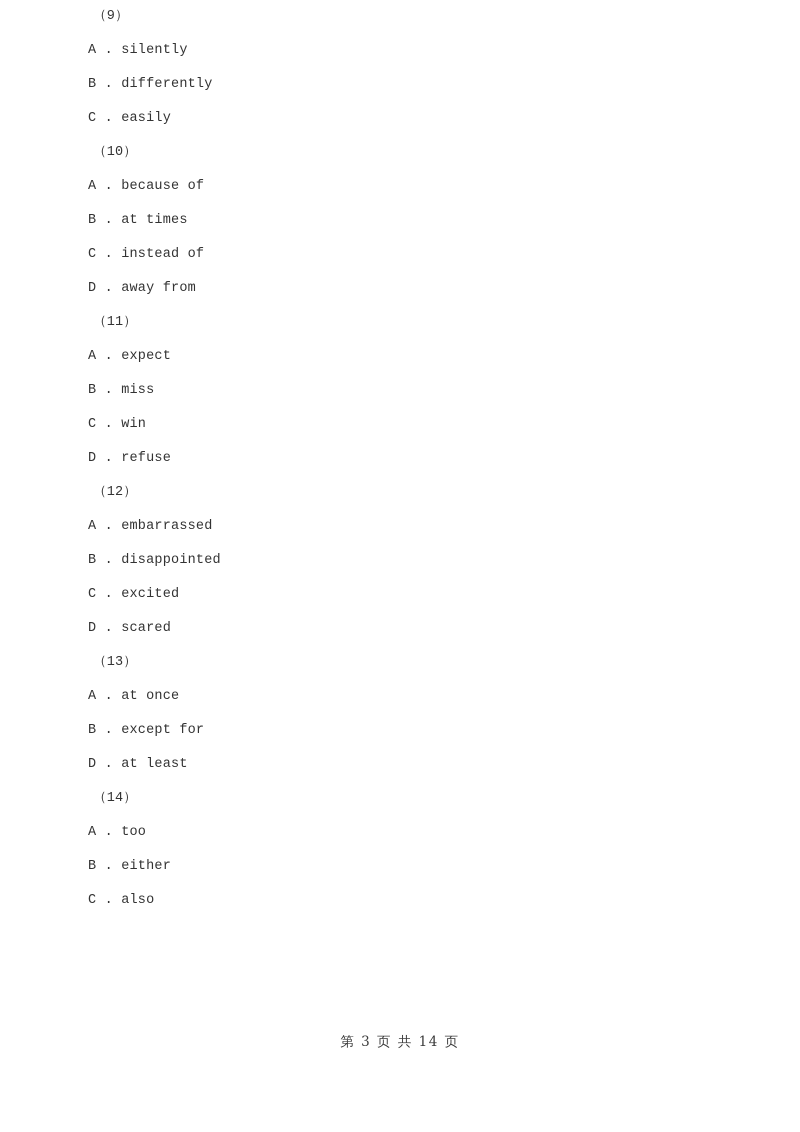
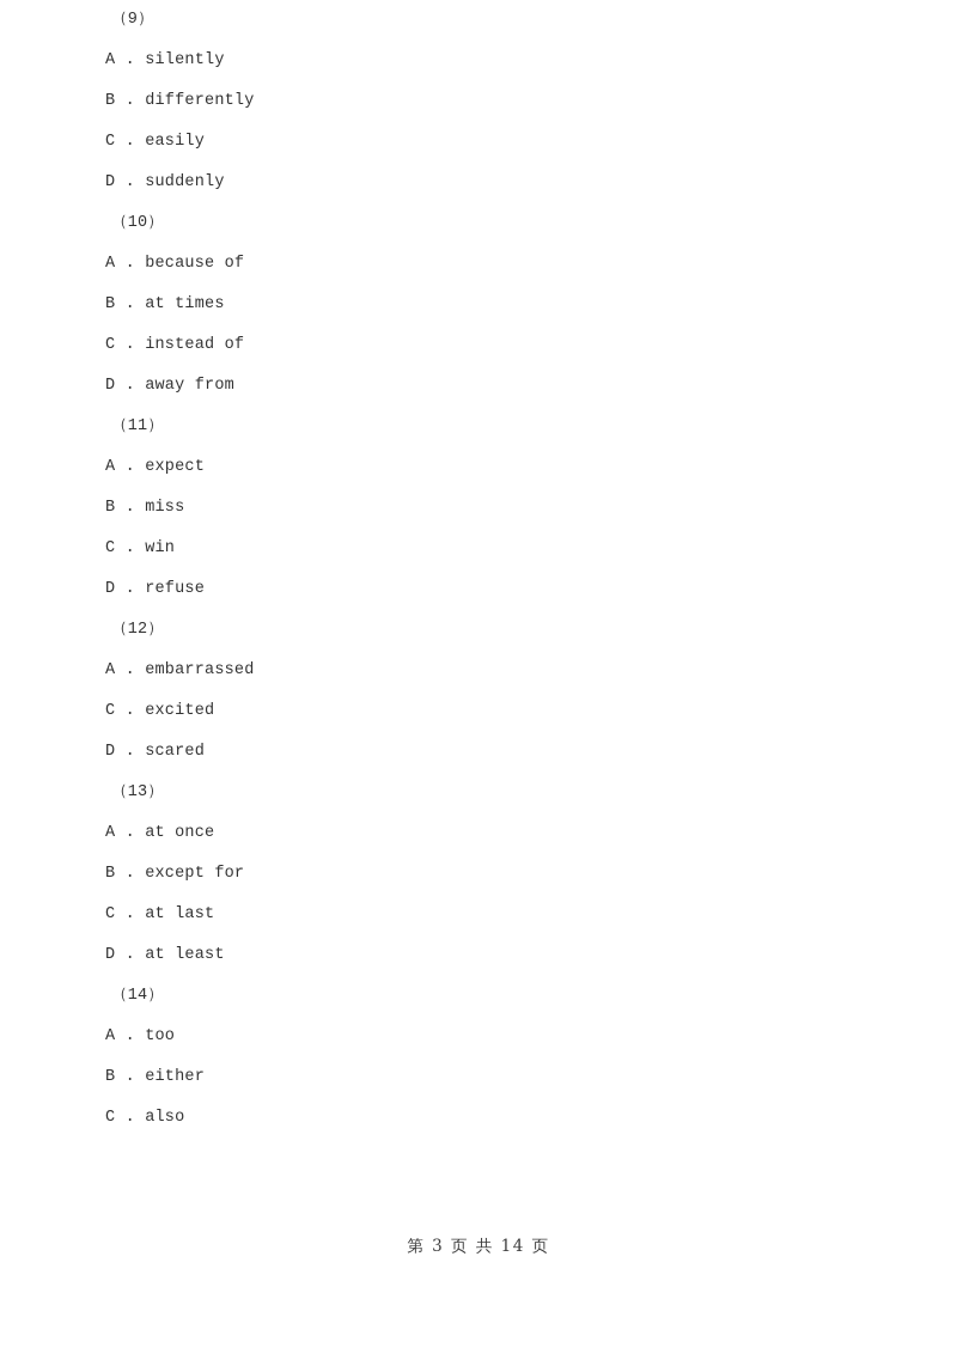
  （9）
  A . silently
  B . differently
  C . easily
+ D . suddenly
  （10）
  A . because of
  B . at times
  C . instead of
  D . away from
  （11）
  A . expect
  B . miss
  C . win
  D . refuse
  （12）
  A . embarrassed
- B . disappointed
  C . excited
  D . scared
  （13）
  A . at once
  B . except for
+ C . at last
  D . at least
  （14）
  A . too
  B . either
  C . also
  第 3 页 共 14 页
